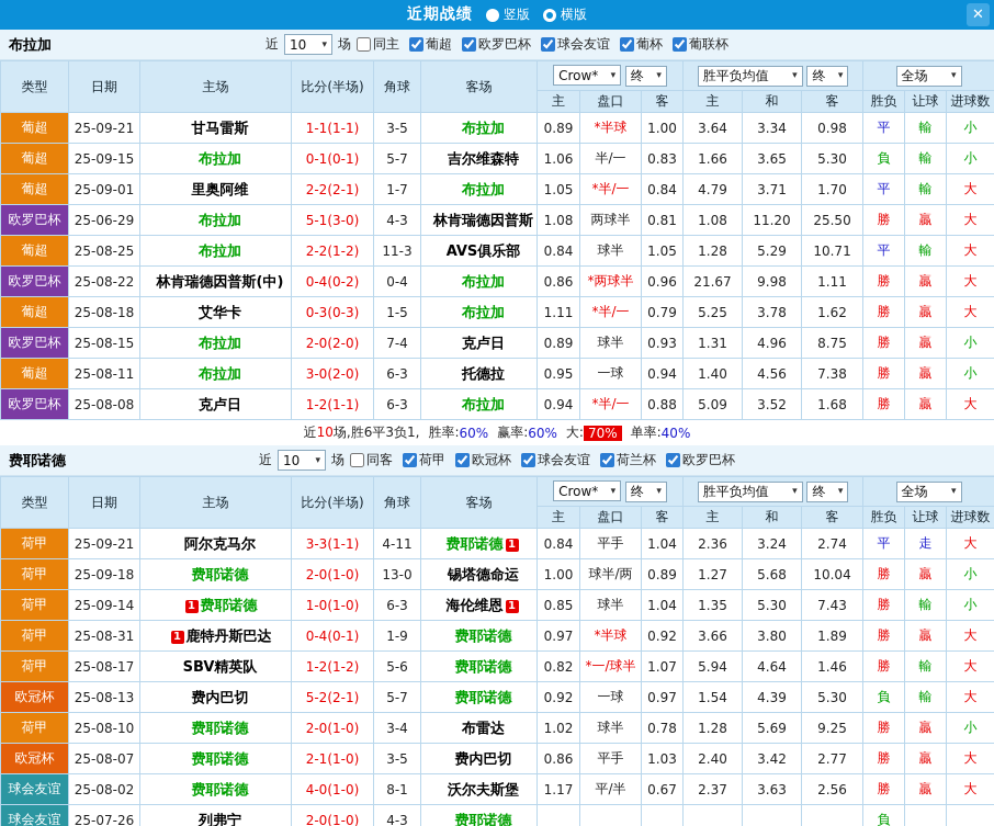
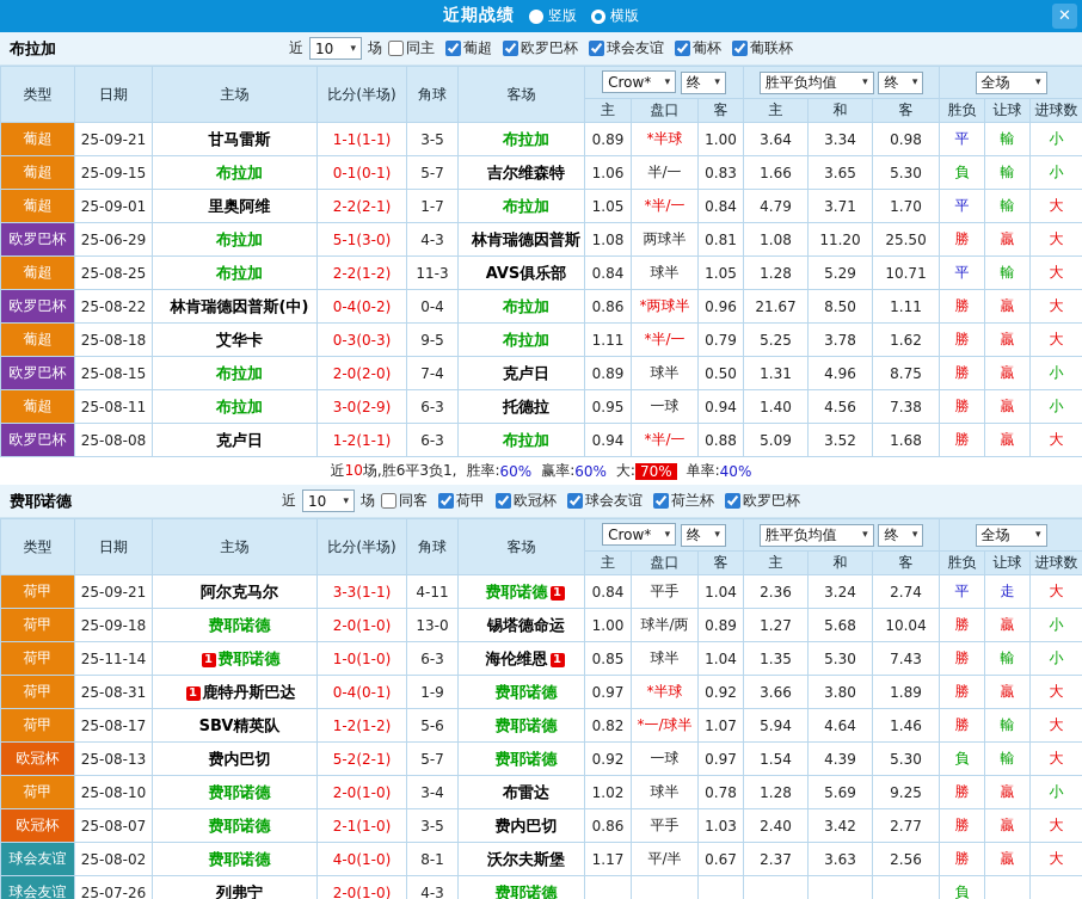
  近期战绩
  竖版
  横版
  ✕
  布拉加
  近
  10
  ▾
  场
  同主
  葡超
  欧罗巴杯
  球会友谊
  葡杯
  葡联杯
  类型	日期	主场	比分(半场)	角球	客场	Crow* ▾ 终 ▾	胜平负均值 ▾ 终 ▾	全场 ▾
  主	盘口	客	主	和	客	胜负	让球	进球数
  葡超	25-09-21	甘马雷斯	1-1(1-1)	3-5	布拉加	0.89	*半球	1.00	3.64	3.34	0.98	平	輸	小
  葡超	25-09-15	布拉加	0-1(0-1)	5-7	吉尔维森特	1.06	半/一	0.83	1.66	3.65	5.30	負	輸	小
  葡超	25-09-01	里奥阿维	2-2(2-1)	1-7	布拉加	1.05	*半/一	0.84	4.79	3.71	1.70	平	輸	大
  欧罗巴杯	25-06-29	布拉加	5-1(3-0)	4-3	林肯瑞德因普斯	1.08	两球半	0.81	1.08	11.20	25.50	勝	贏	大
  葡超	25-08-25	布拉加	2-2(1-2)	11-3	AVS俱乐部	0.84	球半	1.05	1.28	5.29	10.71	平	輸	大
- 欧罗巴杯	25-08-22	林肯瑞德因普斯(中)	0-4(0-2)	0-4	布拉加	0.86	*两球半	0.96	21.67	9.98	1.11	勝	贏	大
+ 欧罗巴杯	25-08-22	林肯瑞德因普斯(中)	0-4(0-2)	0-4	布拉加	0.86	*两球半	0.96	21.67	8.50	1.11	勝	贏	大
- 葡超	25-08-18	艾华卡	0-3(0-3)	1-5	布拉加	1.11	*半/一	0.79	5.25	3.78	1.62	勝	贏	大
+ 葡超	25-08-18	艾华卡	0-3(0-3)	9-5	布拉加	1.11	*半/一	0.79	5.25	3.78	1.62	勝	贏	大
- 欧罗巴杯	25-08-15	布拉加	2-0(2-0)	7-4	克卢日	0.89	球半	0.93	1.31	4.96	8.75	勝	贏	小
+ 欧罗巴杯	25-08-15	布拉加	2-0(2-0)	7-4	克卢日	0.89	球半	0.50	1.31	4.96	8.75	勝	贏	小
- 葡超	25-08-11	布拉加	3-0(2-0)	6-3	托德拉	0.95	一球	0.94	1.40	4.56	7.38	勝	贏	小
+ 葡超	25-08-11	布拉加	3-0(2-9)	6-3	托德拉	0.95	一球	0.94	1.40	4.56	7.38	勝	贏	小
  欧罗巴杯	25-08-08	克卢日	1-2(1-1)	6-3	布拉加	0.94	*半/一	0.88	5.09	3.52	1.68	勝	贏	大
  近10场,胜6平3负1,
  胜率:
  60%
  赢率:
  60%
  大:
  70%
  单率:
  40%
  费耶诺德
  近
  10
  ▾
  场
  同客
  荷甲
  欧冠杯
  球会友谊
  荷兰杯
  欧罗巴杯
  类型	日期	主场	比分(半场)	角球	客场	Crow* ▾ 终 ▾	胜平负均值 ▾ 终 ▾	全场 ▾
  主	盘口	客	主	和	客	胜负	让球	进球数
  荷甲	25-09-21	阿尔克马尔	3-3(1-1)	4-11	费耶诺德 1	0.84	平手	1.04	2.36	3.24	2.74	平	走	大
  荷甲	25-09-18	费耶诺德	2-0(1-0)	13-0	锡塔德命运	1.00	球半/两	0.89	1.27	5.68	10.04	勝	贏	小
- 荷甲	25-09-14	1 费耶诺德	1-0(1-0)	6-3	海伦维恩 1	0.85	球半	1.04	1.35	5.30	7.43	勝	輸	小
+ 荷甲	25-11-14	1 费耶诺德	1-0(1-0)	6-3	海伦维恩 1	0.85	球半	1.04	1.35	5.30	7.43	勝	輸	小
  荷甲	25-08-31	1 鹿特丹斯巴达	0-4(0-1)	1-9	费耶诺德	0.97	*半球	0.92	3.66	3.80	1.89	勝	贏	大
  荷甲	25-08-17	SBV精英队	1-2(1-2)	5-6	费耶诺德	0.82	*一/球半	1.07	5.94	4.64	1.46	勝	輸	大
  欧冠杯	25-08-13	费内巴切	5-2(2-1)	5-7	费耶诺德	0.92	一球	0.97	1.54	4.39	5.30	負	輸	大
  荷甲	25-08-10	费耶诺德	2-0(1-0)	3-4	布雷达	1.02	球半	0.78	1.28	5.69	9.25	勝	贏	小
  欧冠杯	25-08-07	费耶诺德	2-1(1-0)	3-5	费内巴切	0.86	平手	1.03	2.40	3.42	2.77	勝	贏	大
  球会友谊	25-08-02	费耶诺德	4-0(1-0)	8-1	沃尔夫斯堡	1.17	平/半	0.67	2.37	3.63	2.56	勝	贏	大
  球会友谊	25-07-26	列弗宁	2-0(1-0)	4-3	费耶诺德							負
